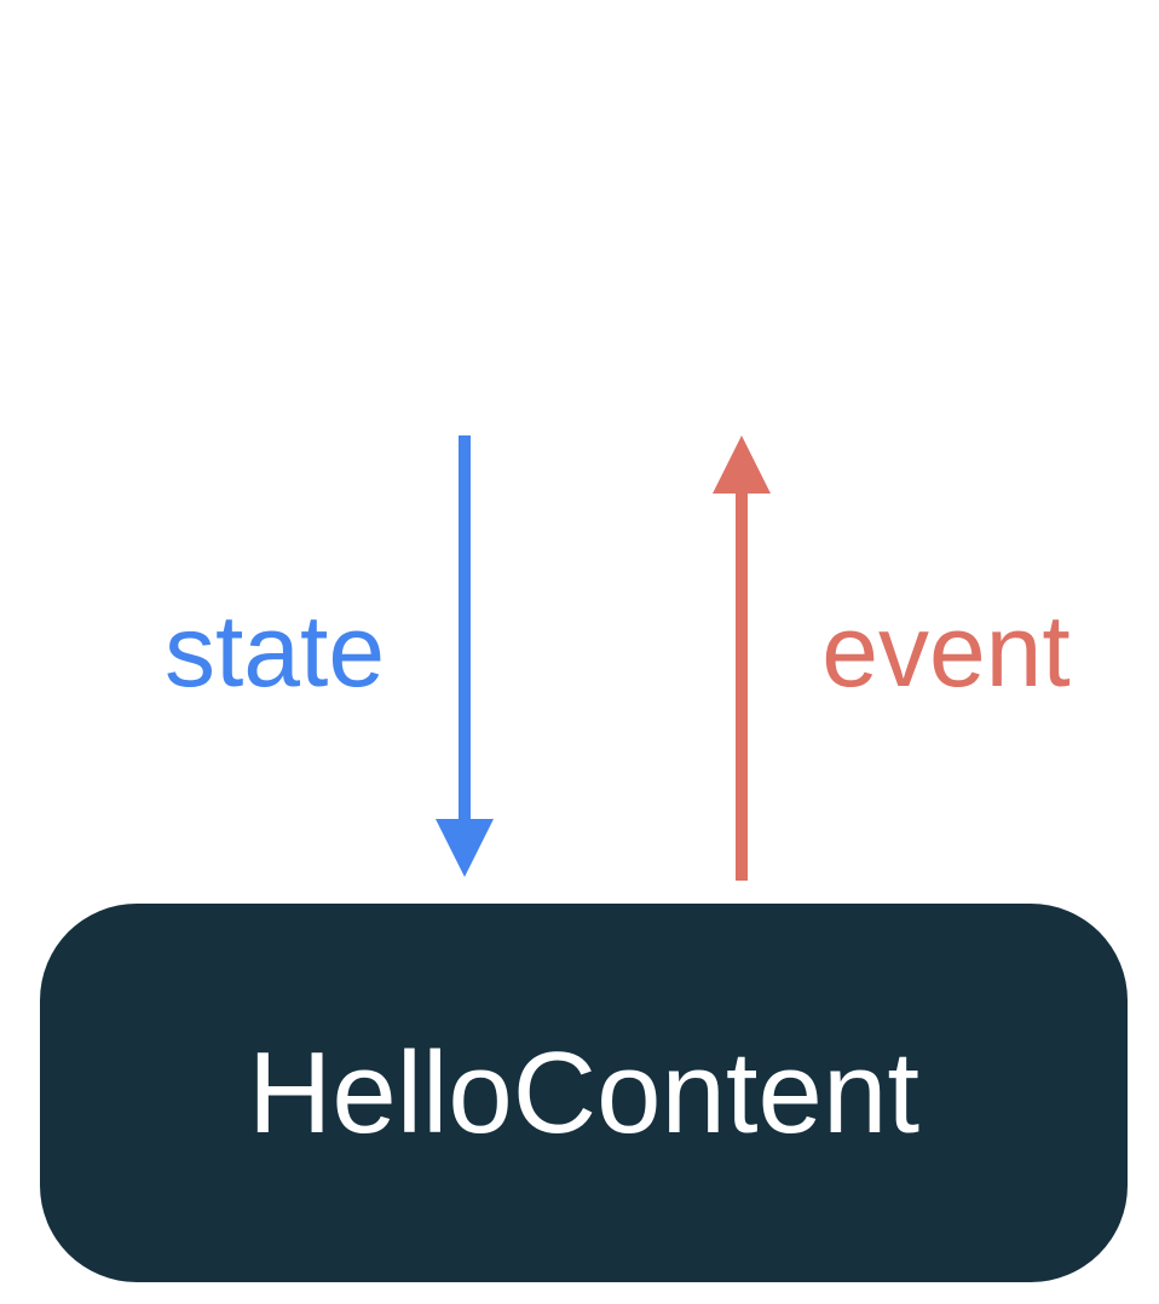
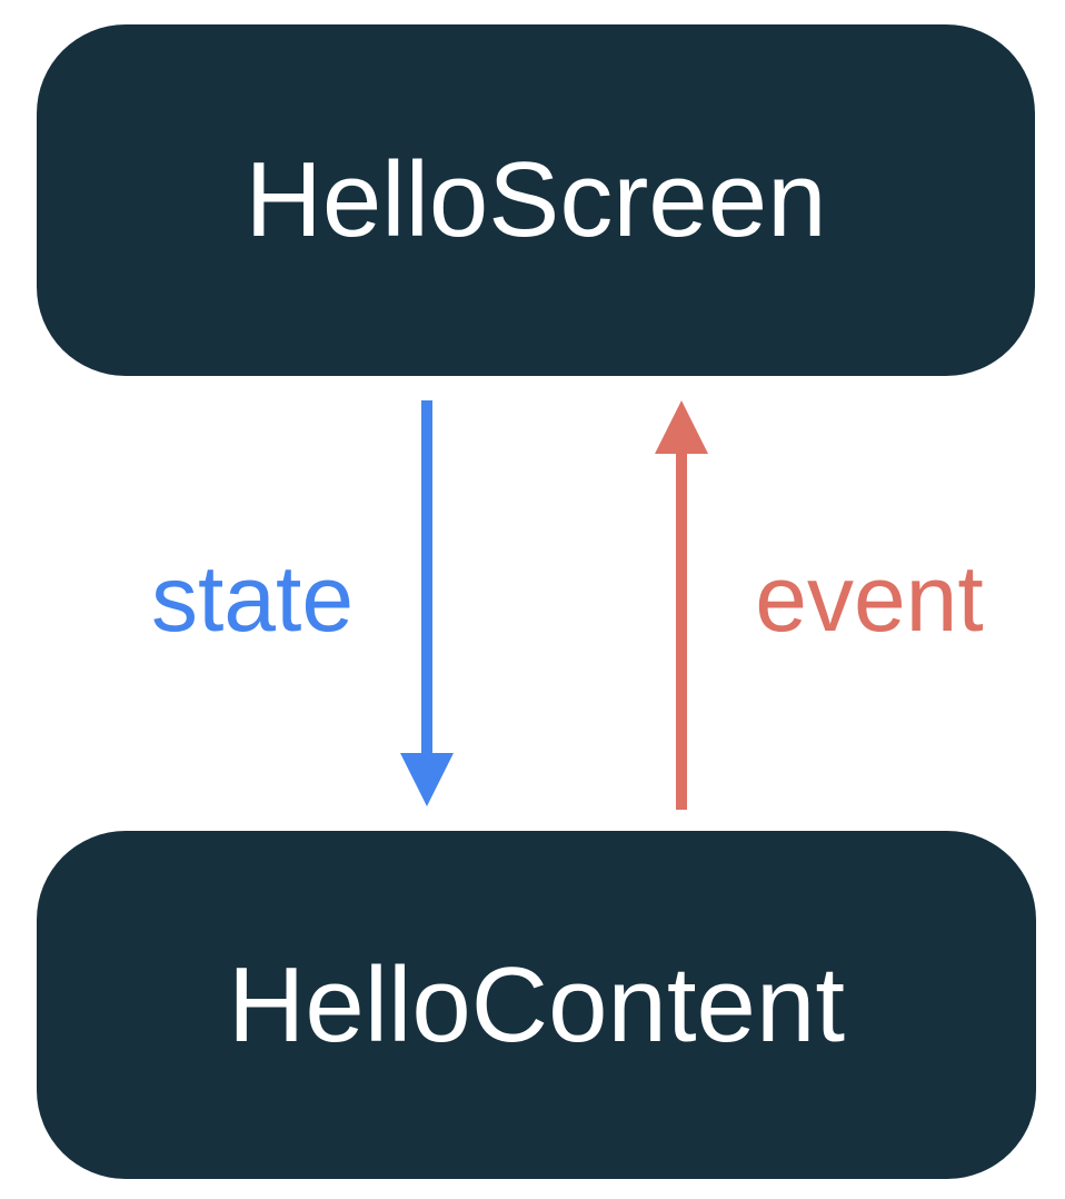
+ HelloScreen
  state
  event
  HelloContent
